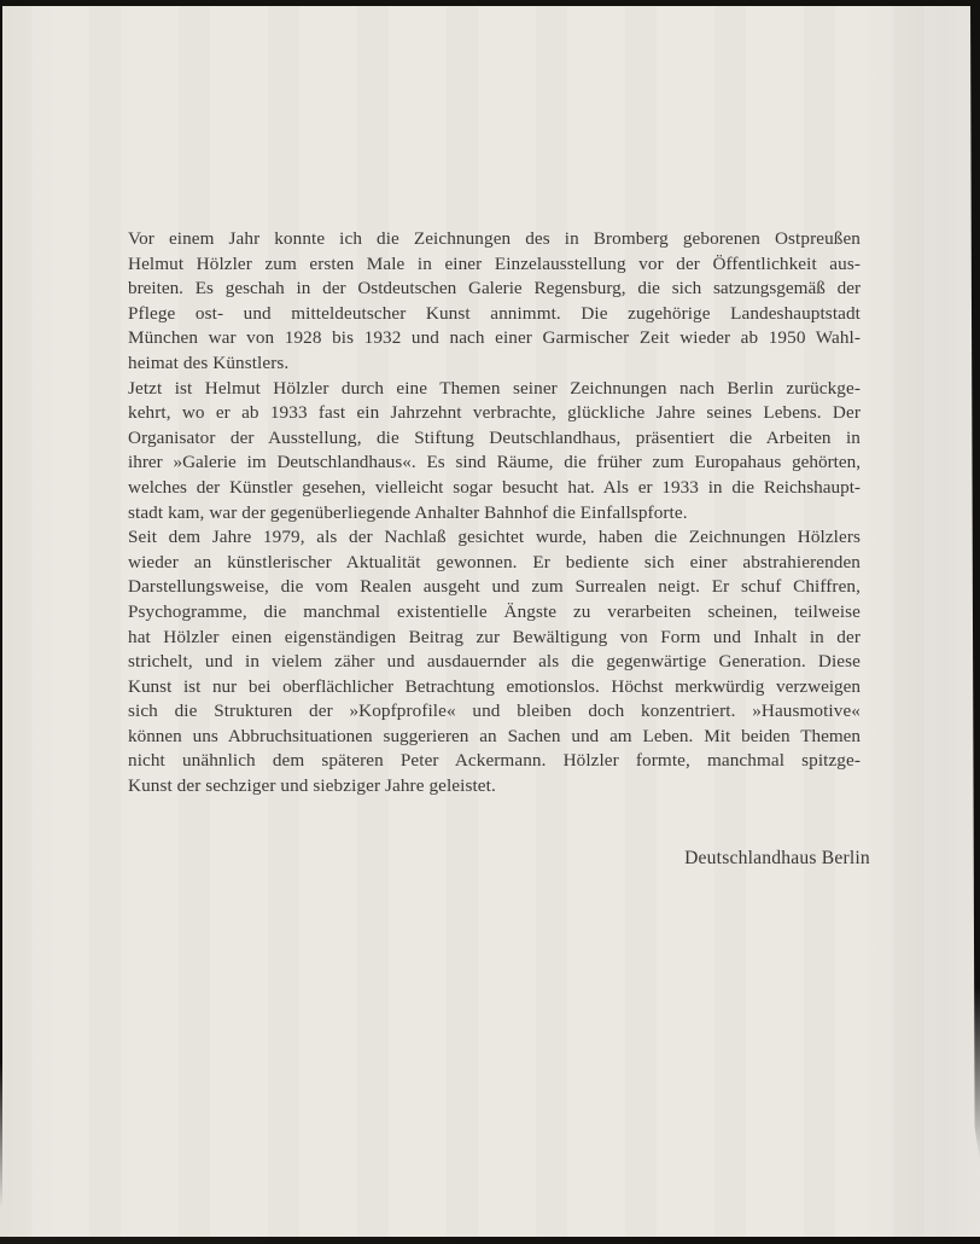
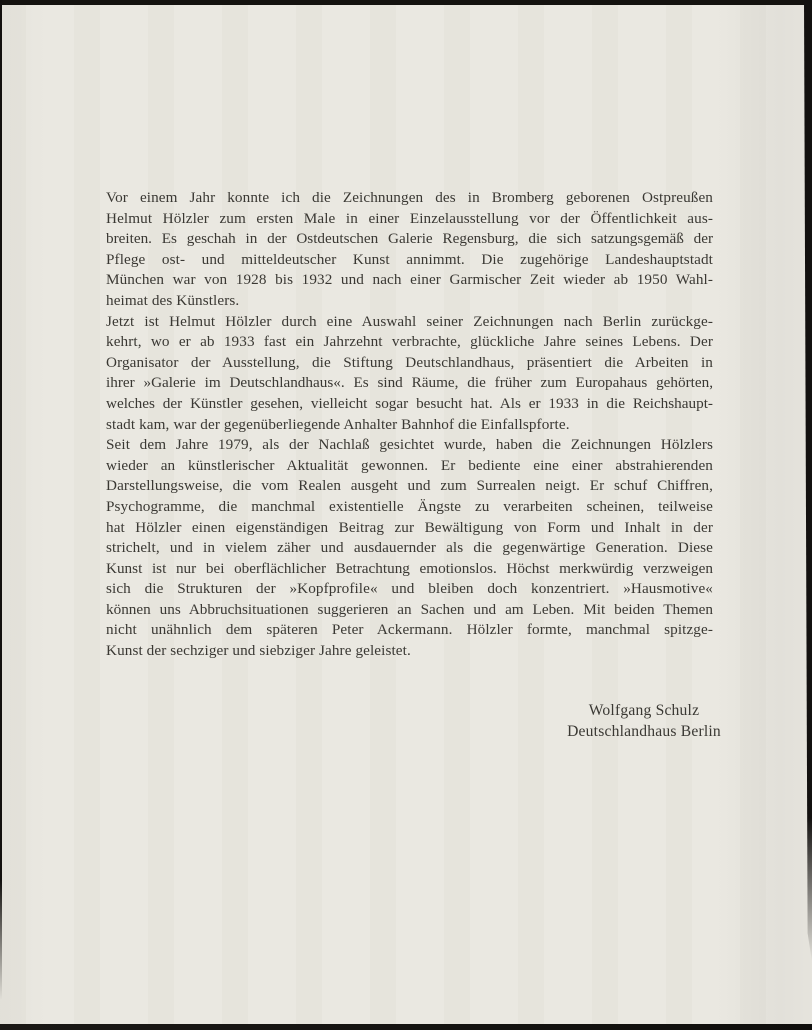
  Vor einem Jahr konnte ich die Zeichnungen des in Bromberg geborenen Ostpreußen
  Helmut Hölzler zum ersten Male in einer Einzelausstellung vor der Öffentlichkeit aus-
  breiten. Es geschah in der Ostdeutschen Galerie Regensburg, die sich satzungsgemäß der
  Pflege ost- und mitteldeutscher Kunst annimmt. Die zugehörige Landeshauptstadt
  München war von 1928 bis 1932 und nach einer Garmischer Zeit wieder ab 1950 Wahl-
  heimat des Künstlers.
- Jetzt ist Helmut Hölzler durch eine Themen seiner Zeichnungen nach Berlin zurückge-
+ Jetzt ist Helmut Hölzler durch eine Auswahl seiner Zeichnungen nach Berlin zurückge-
  kehrt, wo er ab 1933 fast ein Jahrzehnt verbrachte, glückliche Jahre seines Lebens. Der
  Organisator der Ausstellung, die Stiftung Deutschlandhaus, präsentiert die Arbeiten in
  ihrer »Galerie im Deutschlandhaus«. Es sind Räume, die früher zum Europahaus gehörten,
  welches der Künstler gesehen, vielleicht sogar besucht hat. Als er 1933 in die Reichshaupt-
  stadt kam, war der gegenüberliegende Anhalter Bahnhof die Einfallspforte.
  Seit dem Jahre 1979, als der Nachlaß gesichtet wurde, haben die Zeichnungen Hölzlers
- wieder an künstlerischer Aktualität gewonnen. Er bediente sich einer abstrahierenden
+ wieder an künstlerischer Aktualität gewonnen. Er bediente eine einer abstrahierenden
  Darstellungsweise, die vom Realen ausgeht und zum Surrealen neigt. Er schuf Chiffren,
  Psychogramme, die manchmal existentielle Ängste zu verarbeiten scheinen, teilweise
  hat Hölzler einen eigenständigen Beitrag zur Bewältigung von Form und Inhalt in der
  strichelt, und in vielem zäher und ausdauernder als die gegenwärtige Generation. Diese
  Kunst ist nur bei oberflächlicher Betrachtung emotionslos. Höchst merkwürdig verzweigen
  sich die Strukturen der »Kopfprofile« und bleiben doch konzentriert. »Hausmotive«
  können uns Abbruchsituationen suggerieren an Sachen und am Leben. Mit beiden Themen
  nicht unähnlich dem späteren Peter Ackermann. Hölzler formte, manchmal spitzge-
  Kunst der sechziger und siebziger Jahre geleistet.
+ Wolfgang Schulz
  Deutschlandhaus Berlin
